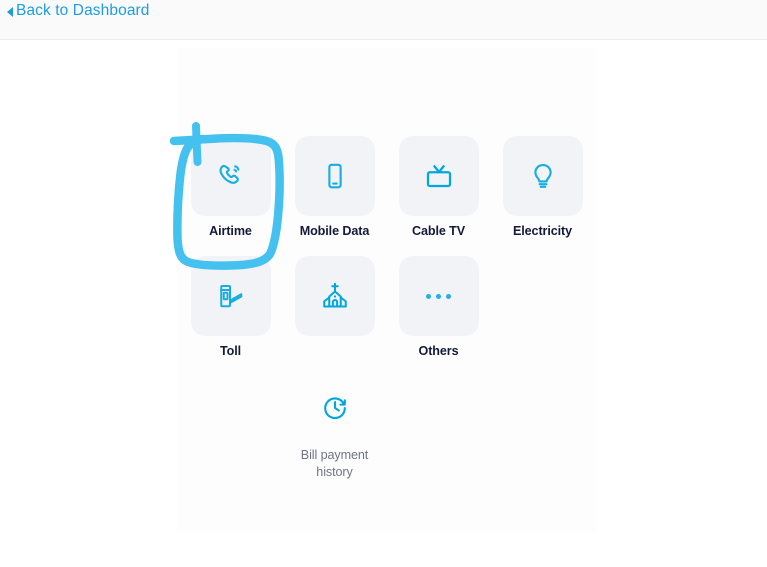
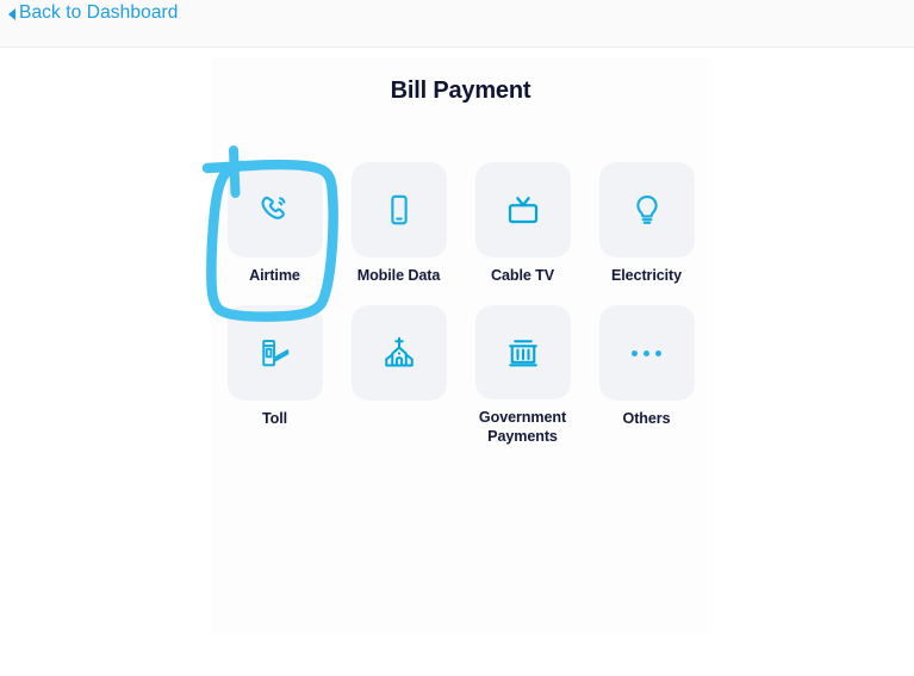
  Back to Dashboard
+ Bill Payment
  Airtime
  Mobile Data
  Cable TV
  Electricity
  Toll
+ Government Payments
  Others
- Bill payment history
